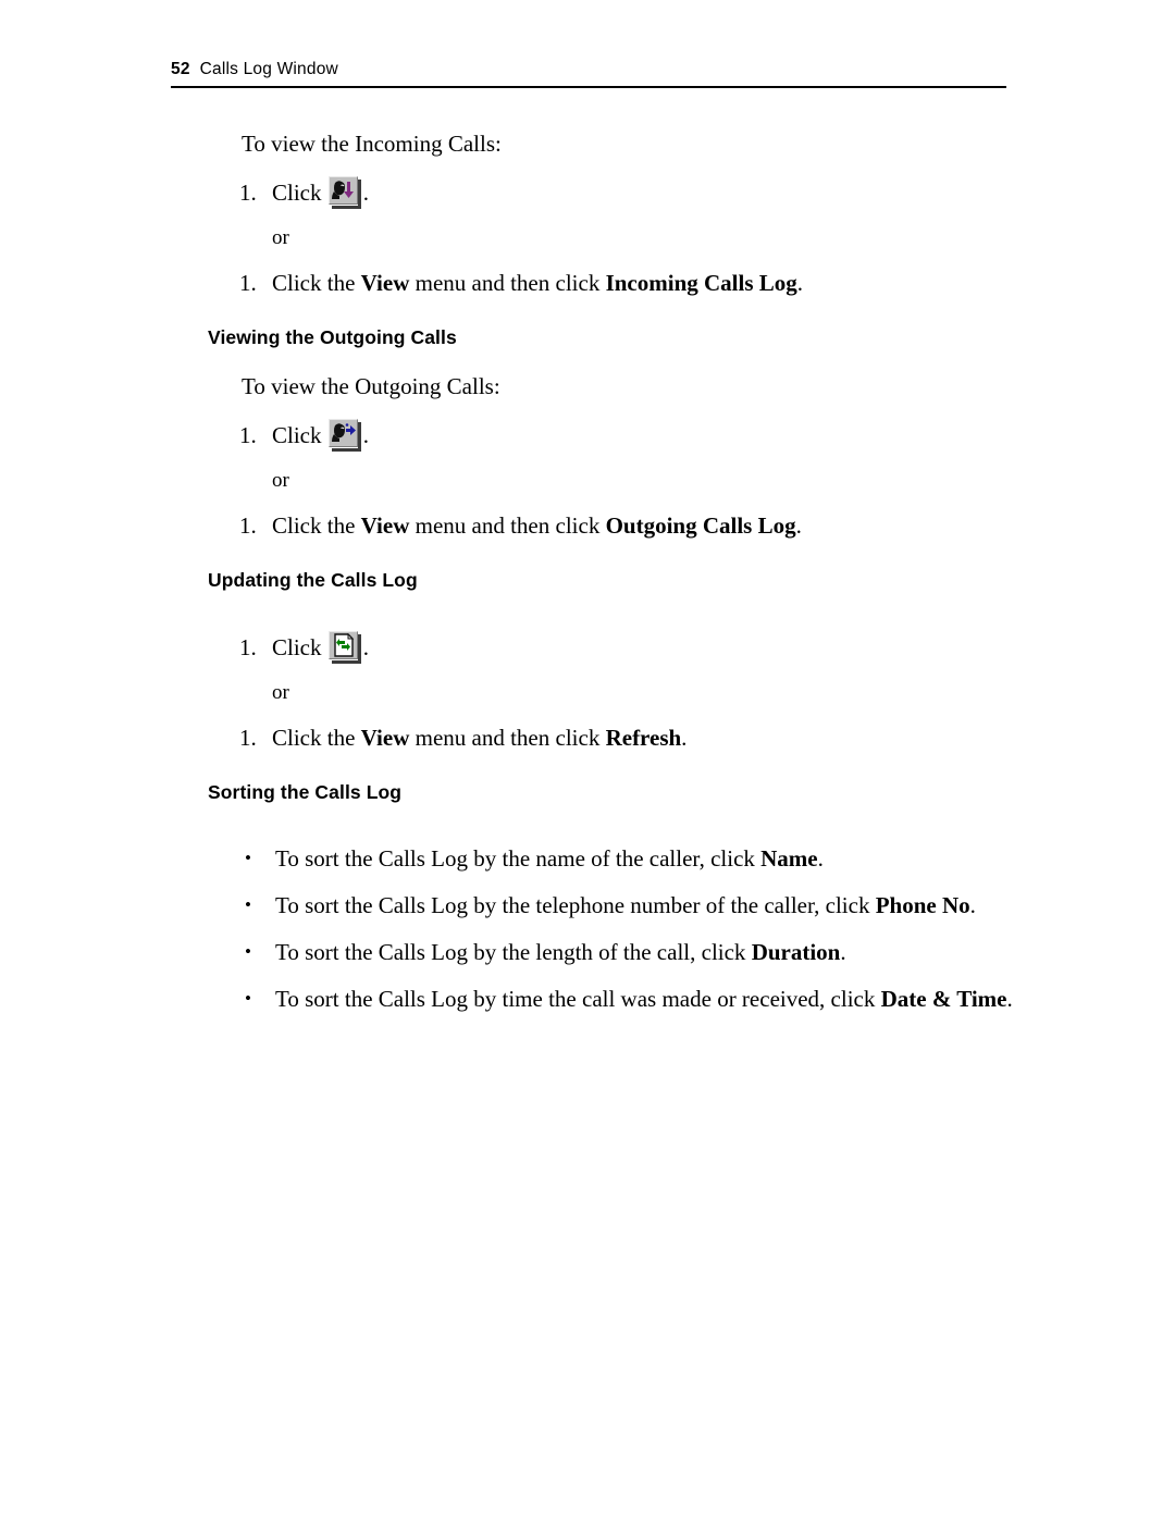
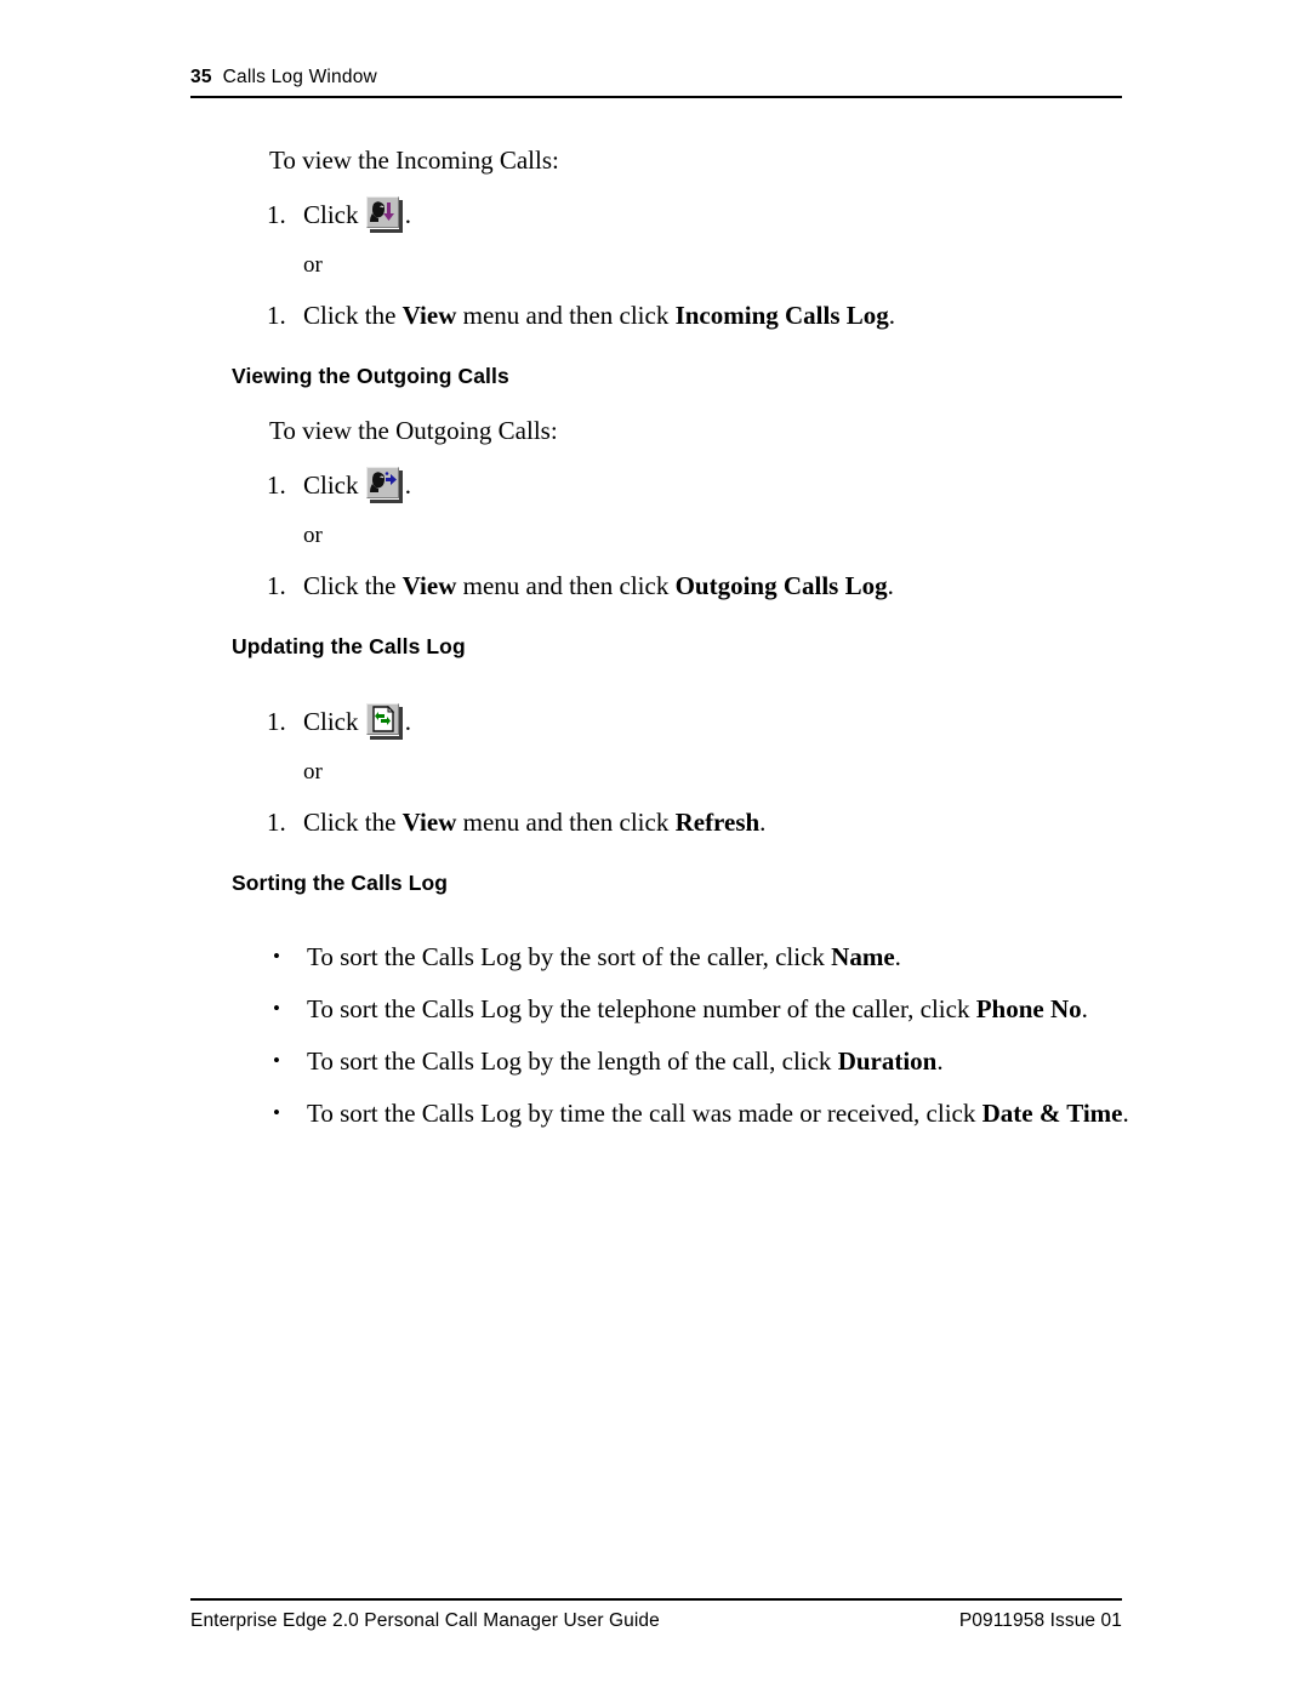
- 52 Calls Log Window
+ 35 Calls Log Window
  To view the Incoming Calls:
  1.
  Click .
  or
  1.
  Click the View menu and then click Incoming Calls Log.
  Viewing the Outgoing Calls
  To view the Outgoing Calls:
  1.
  Click .
  or
  1.
  Click the View menu and then click Outgoing Calls Log.
  Updating the Calls Log
  1.
  Click .
  or
  1.
  Click the View menu and then click Refresh.
  Sorting the Calls Log
  •
- To sort the Calls Log by the name of the caller, click Name.
+ To sort the Calls Log by the sort of the caller, click Name.
  •
  To sort the Calls Log by the telephone number of the caller, click Phone No.
  •
  To sort the Calls Log by the length of the call, click Duration.
  •
  To sort the Calls Log by time the call was made or received, click Date & Time.
+ Enterprise Edge 2.0 Personal Call Manager User Guide
+ P0911958 Issue 01
